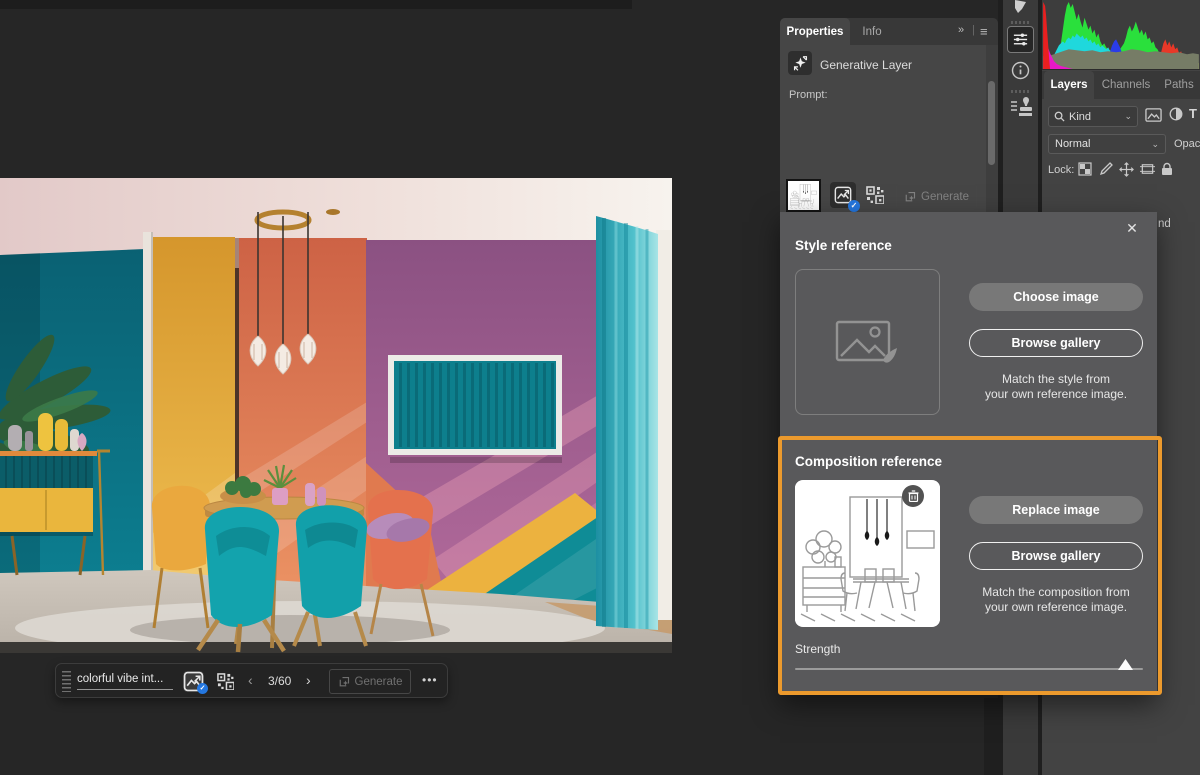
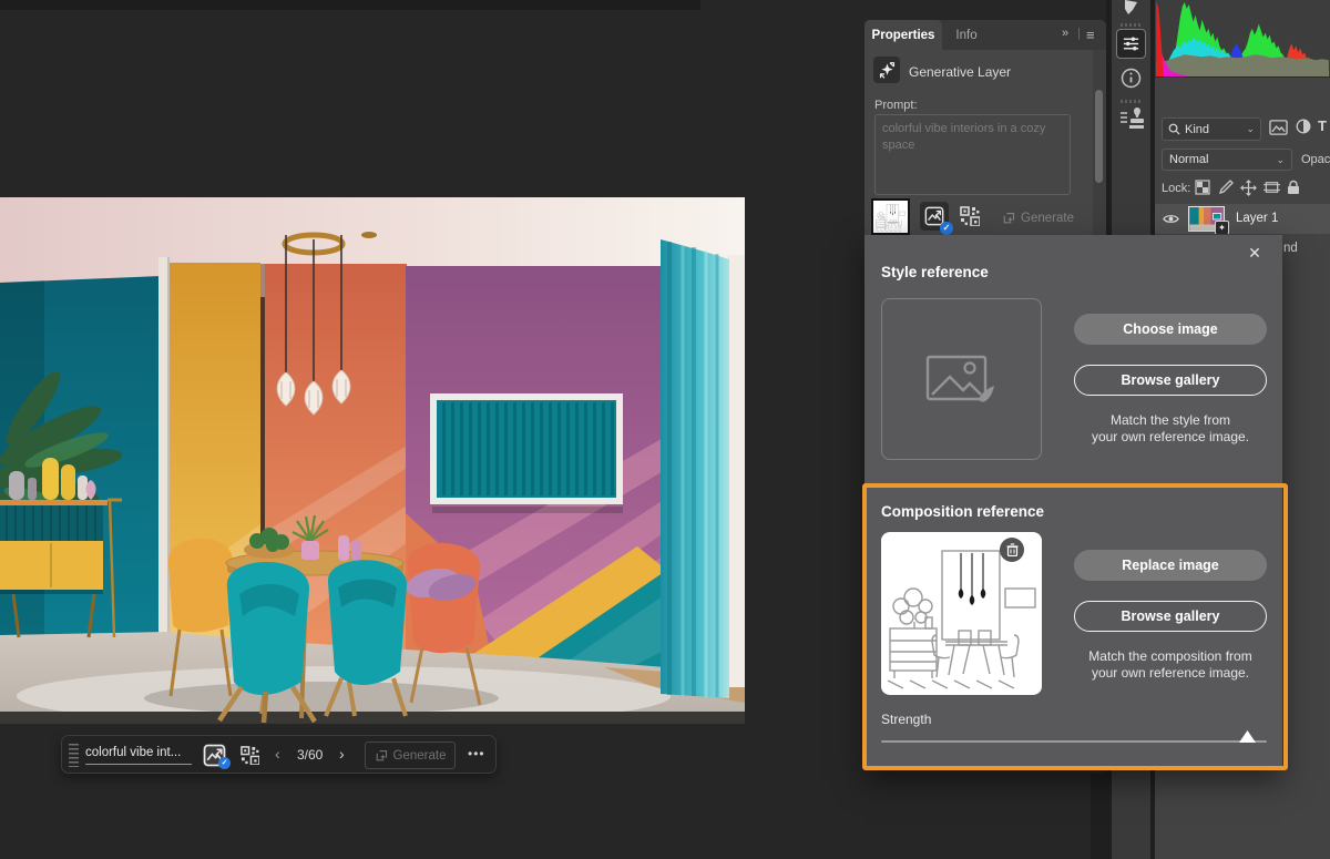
  colorful vibe int...
  ‹
  3/60
  ›
  Generate
  •••
  Properties
  Info
  »
  |
  ≡
  Generative Layer
  Prompt:
+ colorful vibe interiors in a cozy space
  ✓
  Generate
- Layers
- Channels
- Paths
  Kind
  ⌄
  T
  Normal
  ⌄
  Opac
  Lock:
+ ✦
+ Layer 1
  nd
  ✕
  Style reference
  Choose image
  Browse gallery
  Match the style from
  your own reference image.
  Composition reference
  Replace image
  Browse gallery
  Match the composition from
  your own reference image.
  Strength
